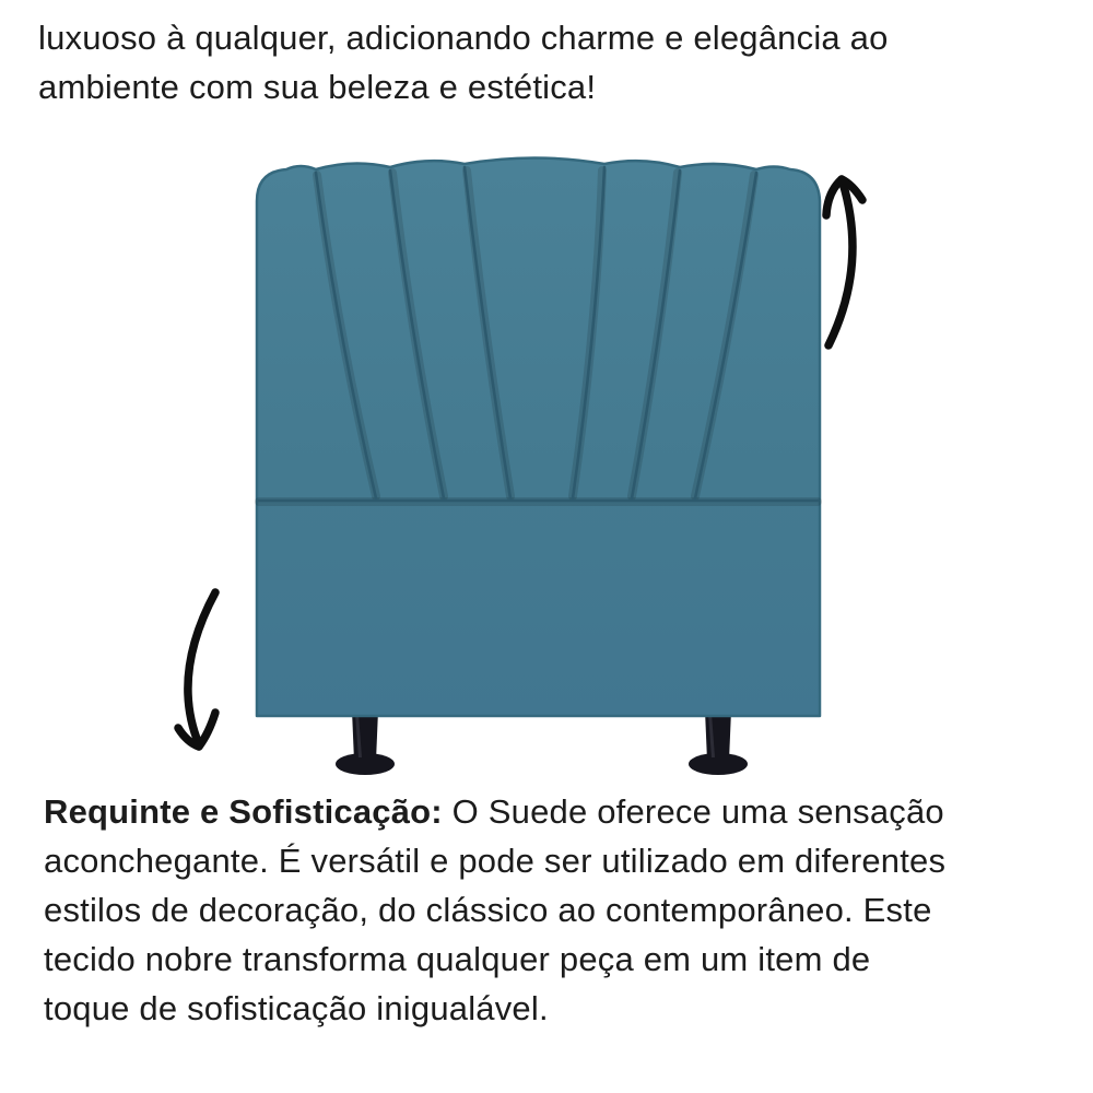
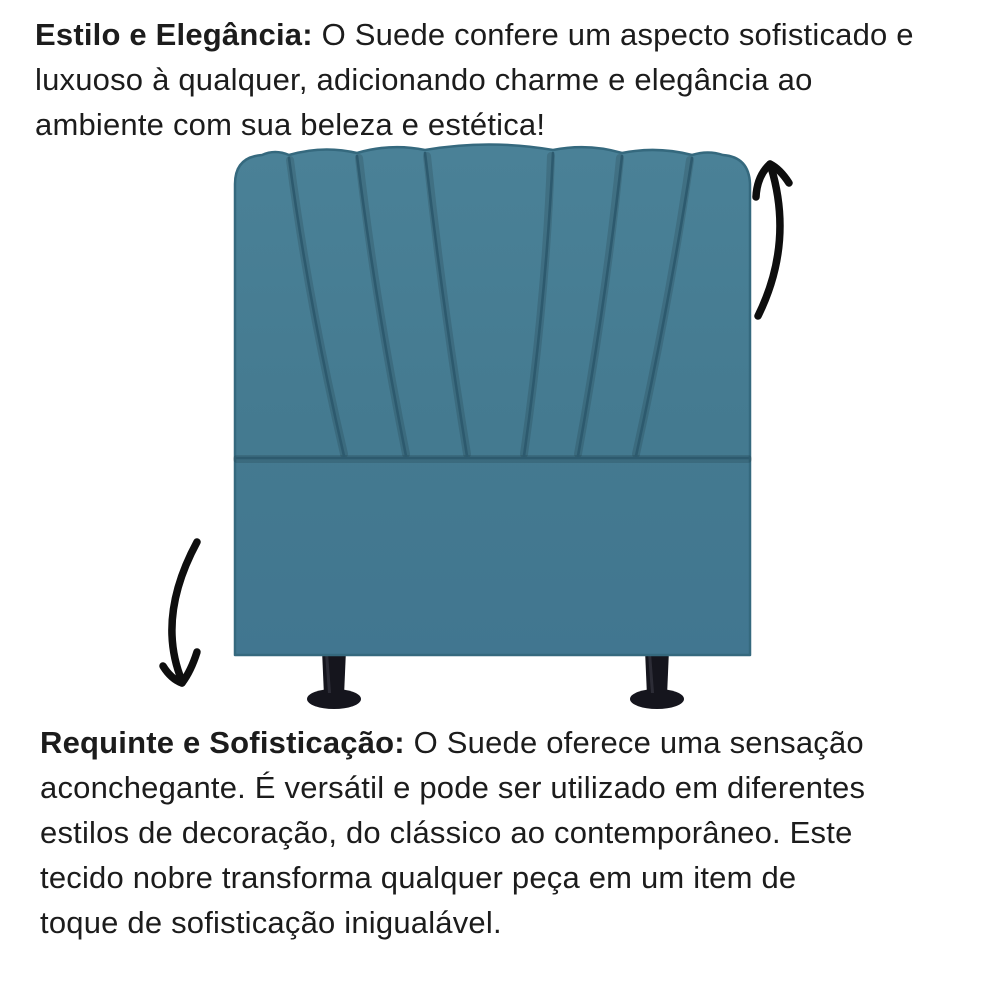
+ Estilo e Elegância: O Suede confere um aspecto sofisticado e
  luxuoso à qualquer, adicionando charme e elegância ao
  ambiente com sua beleza e estética!
  Requinte e Sofisticação: O Suede oferece uma sensação
  aconchegante. É versátil e pode ser utilizado em diferentes
  estilos de decoração, do clássico ao contemporâneo. Este
  tecido nobre transforma qualquer peça em um item de
  toque de sofisticação inigualável.
